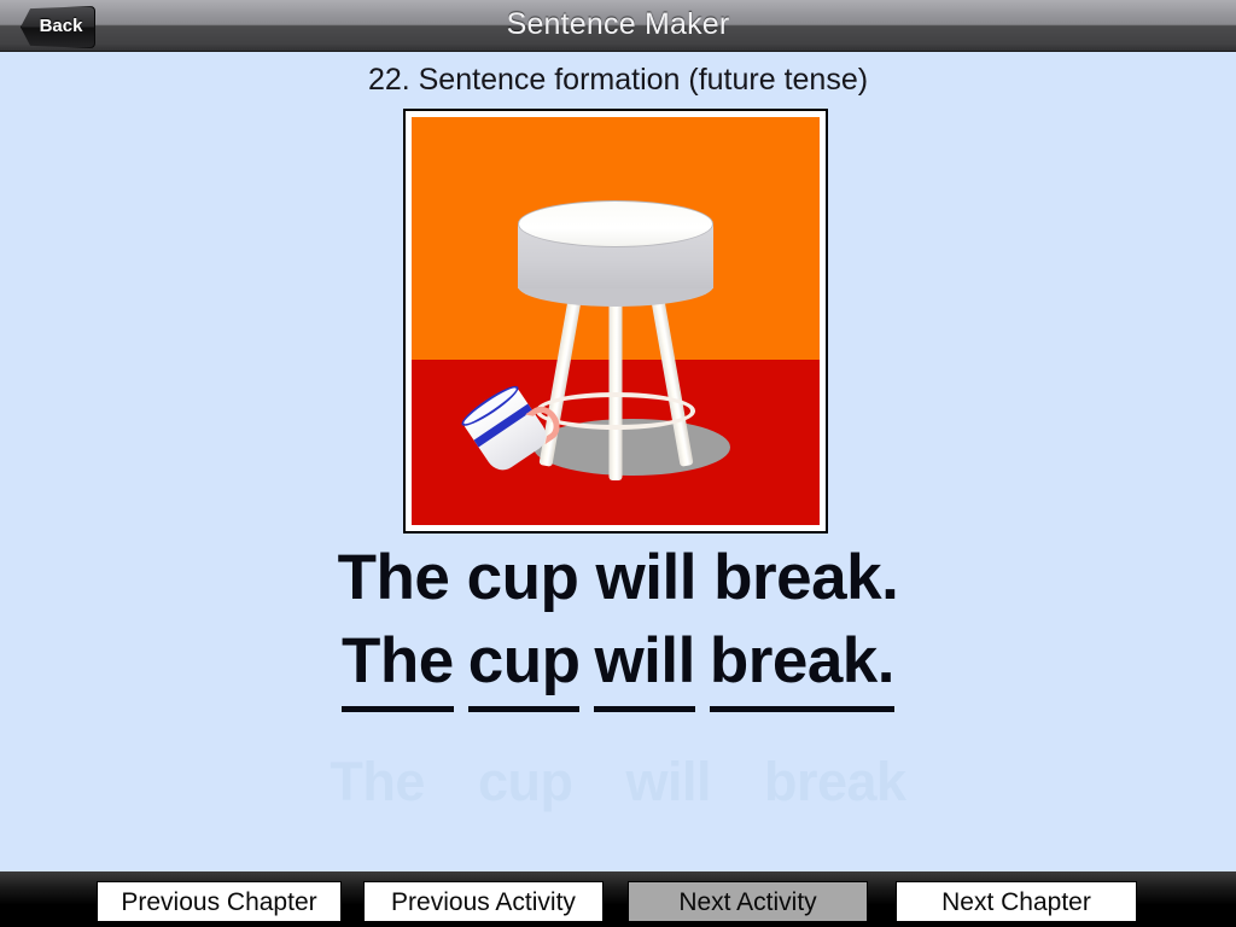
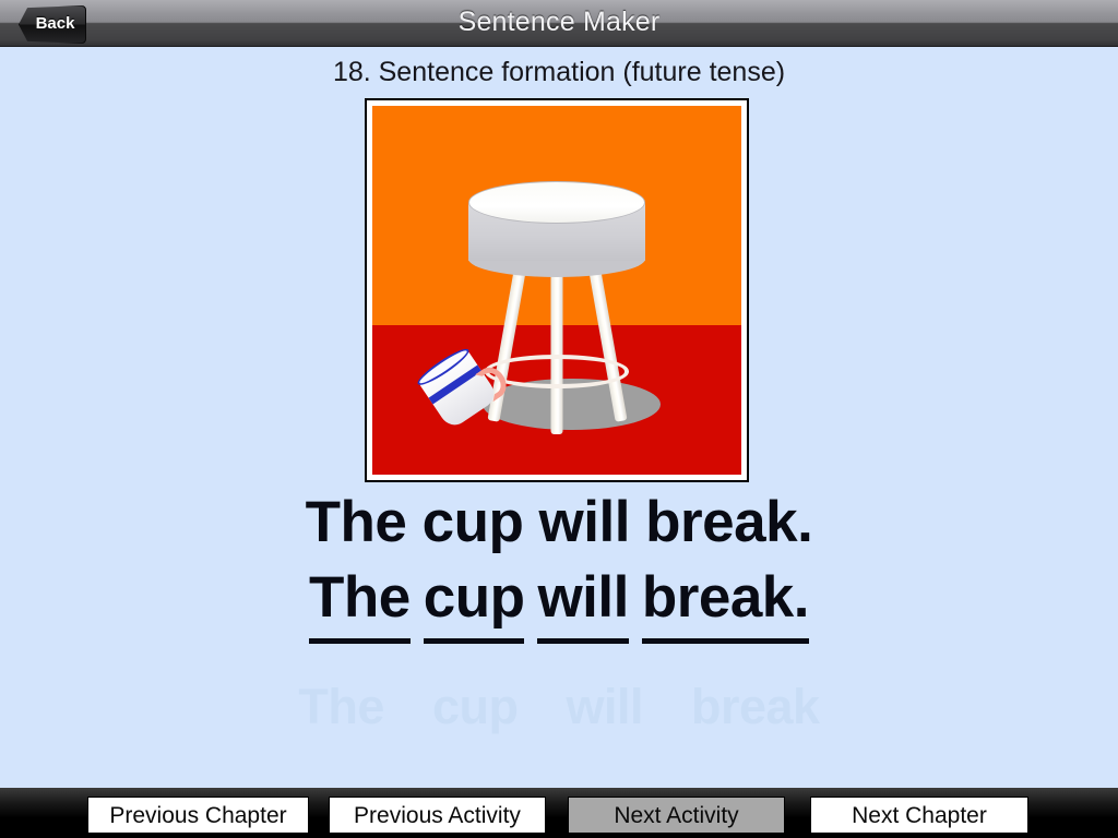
  Sentence Maker
  Back
- 22. Sentence formation (future tense)
+ 18. Sentence formation (future tense)
  The cup will break.
  The cup will break.
  Previous Chapter
  Previous Activity
  Next Activity
  Next Chapter
